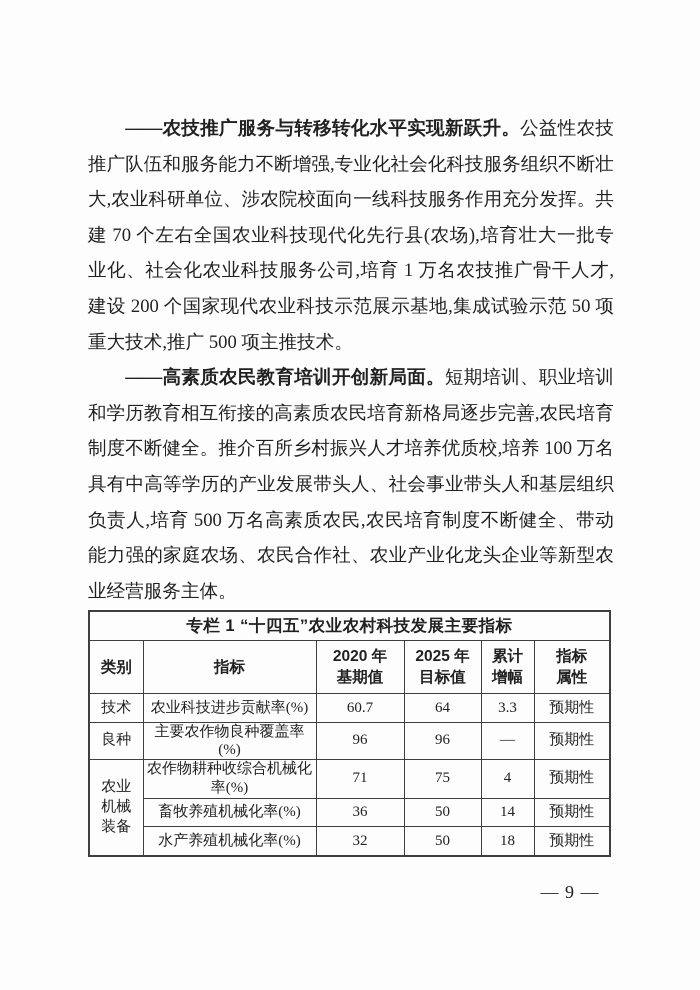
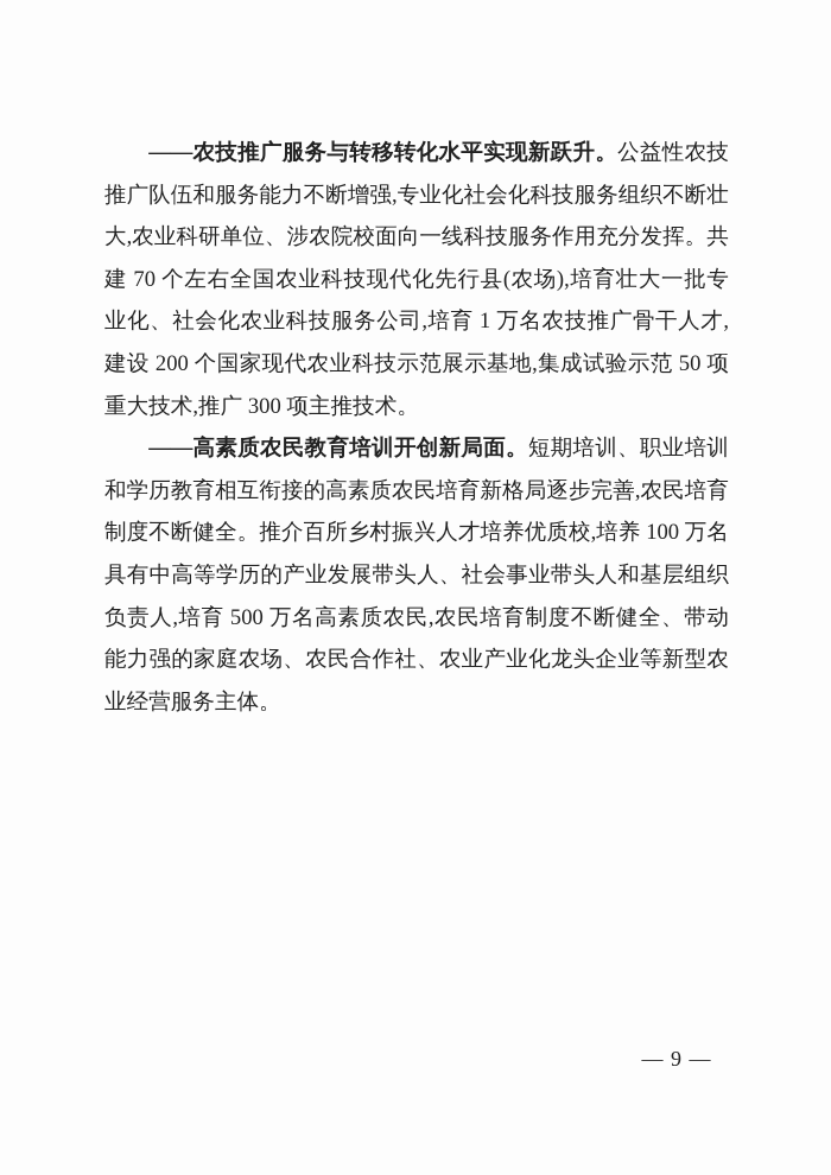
- ——农技推广服务与转移转化水平实现新跃升。公益性农技推广队伍和服务能力不断增强,专业化社会化科技服务组织不断壮大,农业科研单位、涉农院校面向一线科技服务作用充分发挥。共建 70 个左右全国农业科技现代化先行县(农场),培育壮大一批专业化、社会化农业科技服务公司,培育 1 万名农技推广骨干人才,建设 200 个国家现代农业科技示范展示基地,集成试验示范 50 项重大技术,推广 500 项主推技术。
+ ——农技推广服务与转移转化水平实现新跃升。公益性农技推广队伍和服务能力不断增强,专业化社会化科技服务组织不断壮大,农业科研单位、涉农院校面向一线科技服务作用充分发挥。共建 70 个左右全国农业科技现代化先行县(农场),培育壮大一批专业化、社会化农业科技服务公司,培育 1 万名农技推广骨干人才,建设 200 个国家现代农业科技示范展示基地,集成试验示范 50 项重大技术,推广 300 项主推技术。
  ——高素质农民教育培训开创新局面。短期培训、职业培训和学历教育相互衔接的高素质农民培育新格局逐步完善,农民培育制度不断健全。推介百所乡村振兴人才培养优质校,培养 100 万名具有中高等学历的产业发展带头人、社会事业带头人和基层组织负责人,培育 500 万名高素质农民,农民培育制度不断健全、带动能力强的家庭农场、农民合作社、农业产业化龙头企业等新型农业经营服务主体。
- 专栏 1 “十四五”农业农村科技发展主要指标
- 类别	指标	2020 年 基期值	2025 年 目标值	累计 增幅	指标 属性
- 技术	农业科技进步贡献率(%)	60.7	64	3.3	预期性
- 良种	主要农作物良种覆盖率(%)	96	96	—	预期性
- 农业 机械 装备	农作物耕种收综合机械化率(%)	71	75	4	预期性
- 畜牧养殖机械化率(%)	36	50	14	预期性
- 水产养殖机械化率(%)	32	50	18	预期性
  — 9 —
